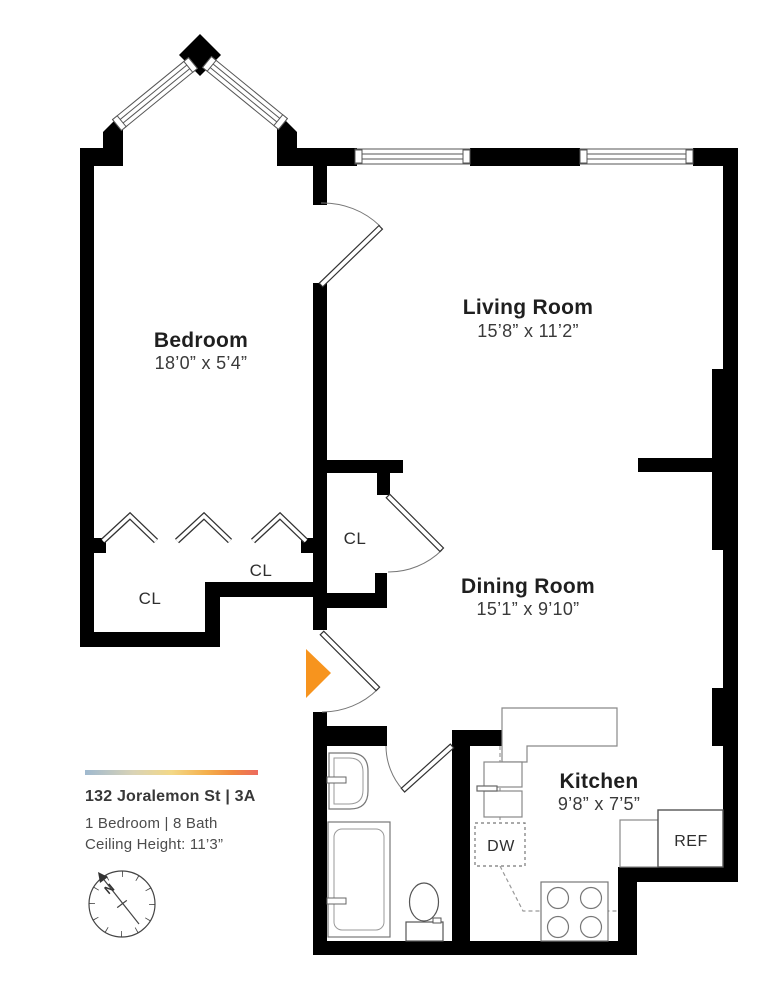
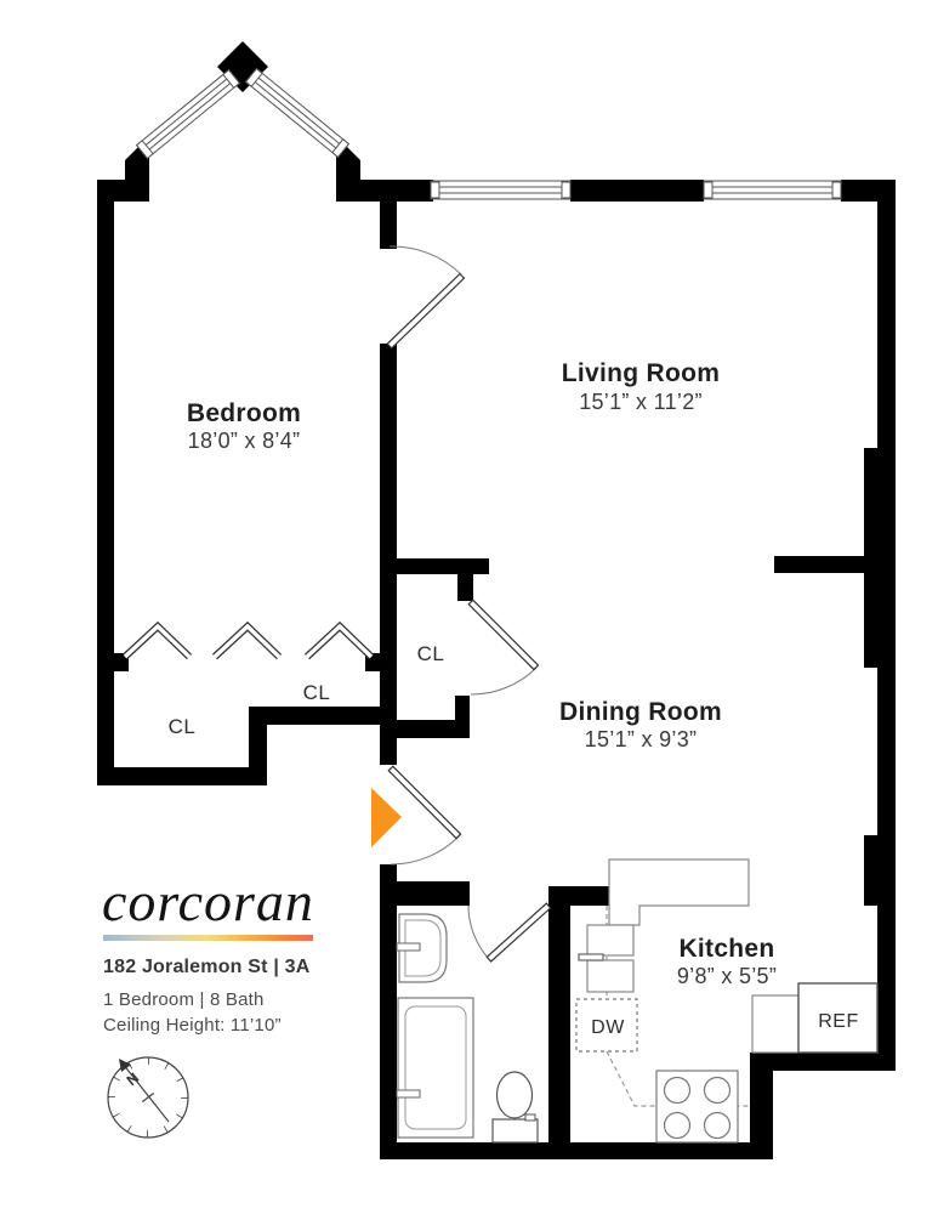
  Bedroom
- 18’0” x 5’4”
+ 18’0” x 8’4”
  Living Room
- 15’8” x 11’2”
+ 15’1” x 11’2”
  Dining Room
- 15’1” x 9’10”
+ 15’1” x 9’3”
  Kitchen
- 9’8” x 7’5”
+ 9’8” x 5’5”
  CL
  CL
  CL
  DW
  REF
+ corcoran
- 132 Joralemon St | 3A
+ 182 Joralemon St | 3A
  1 Bedroom | 8 Bath
- Ceiling Height: 11’3”
+ Ceiling Height: 11’10”
